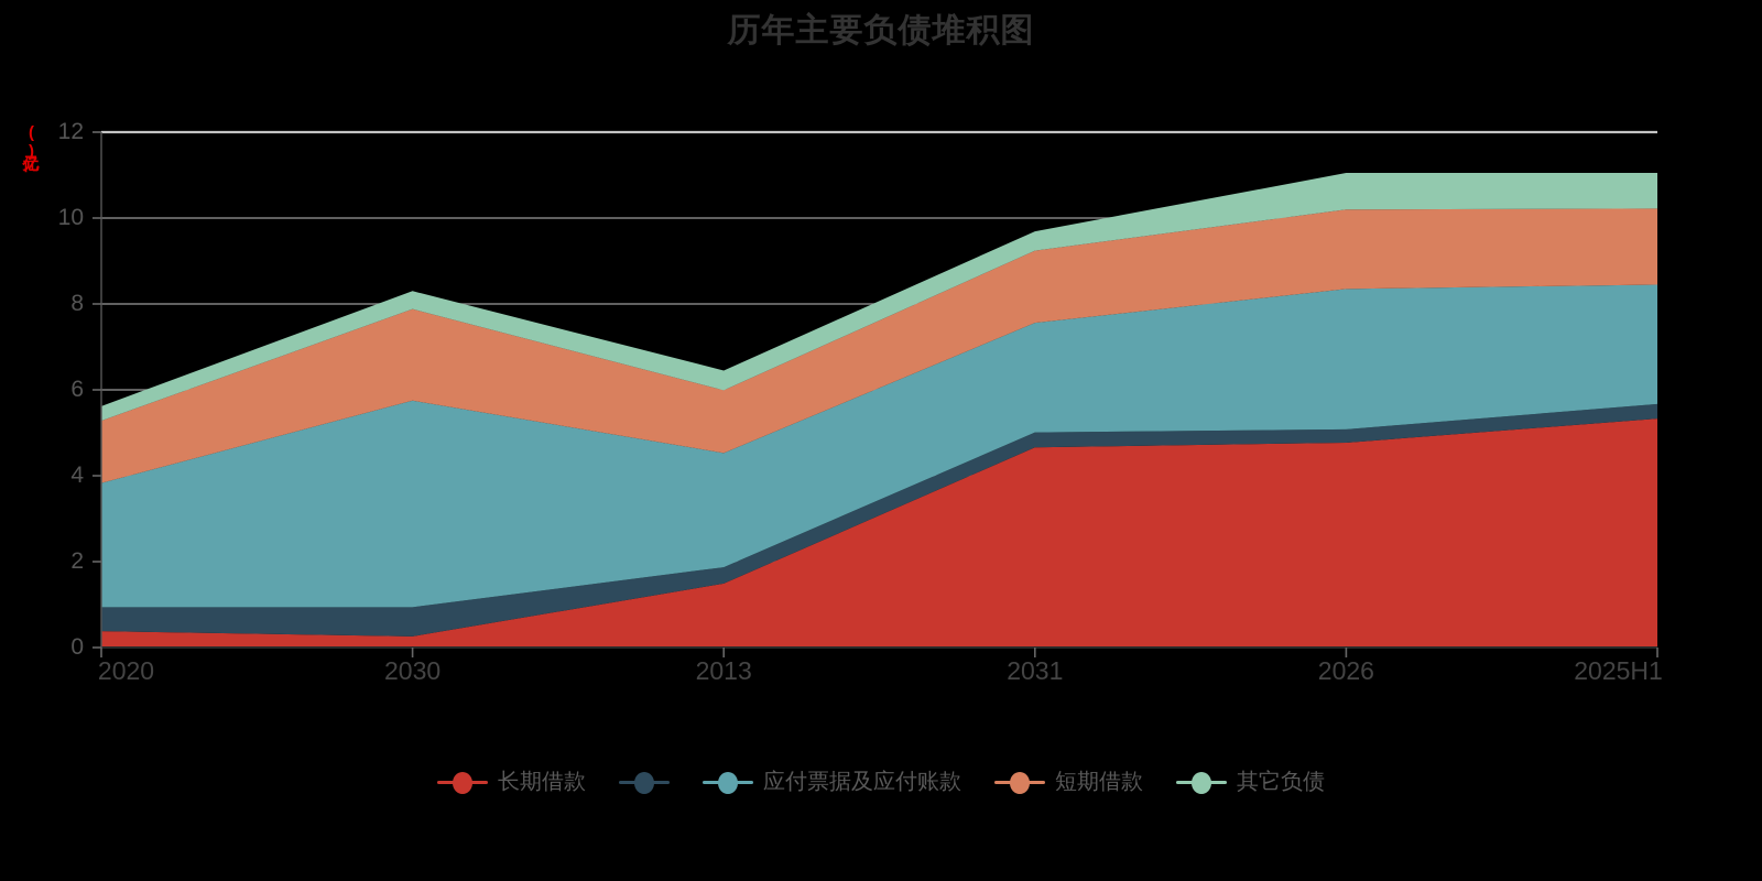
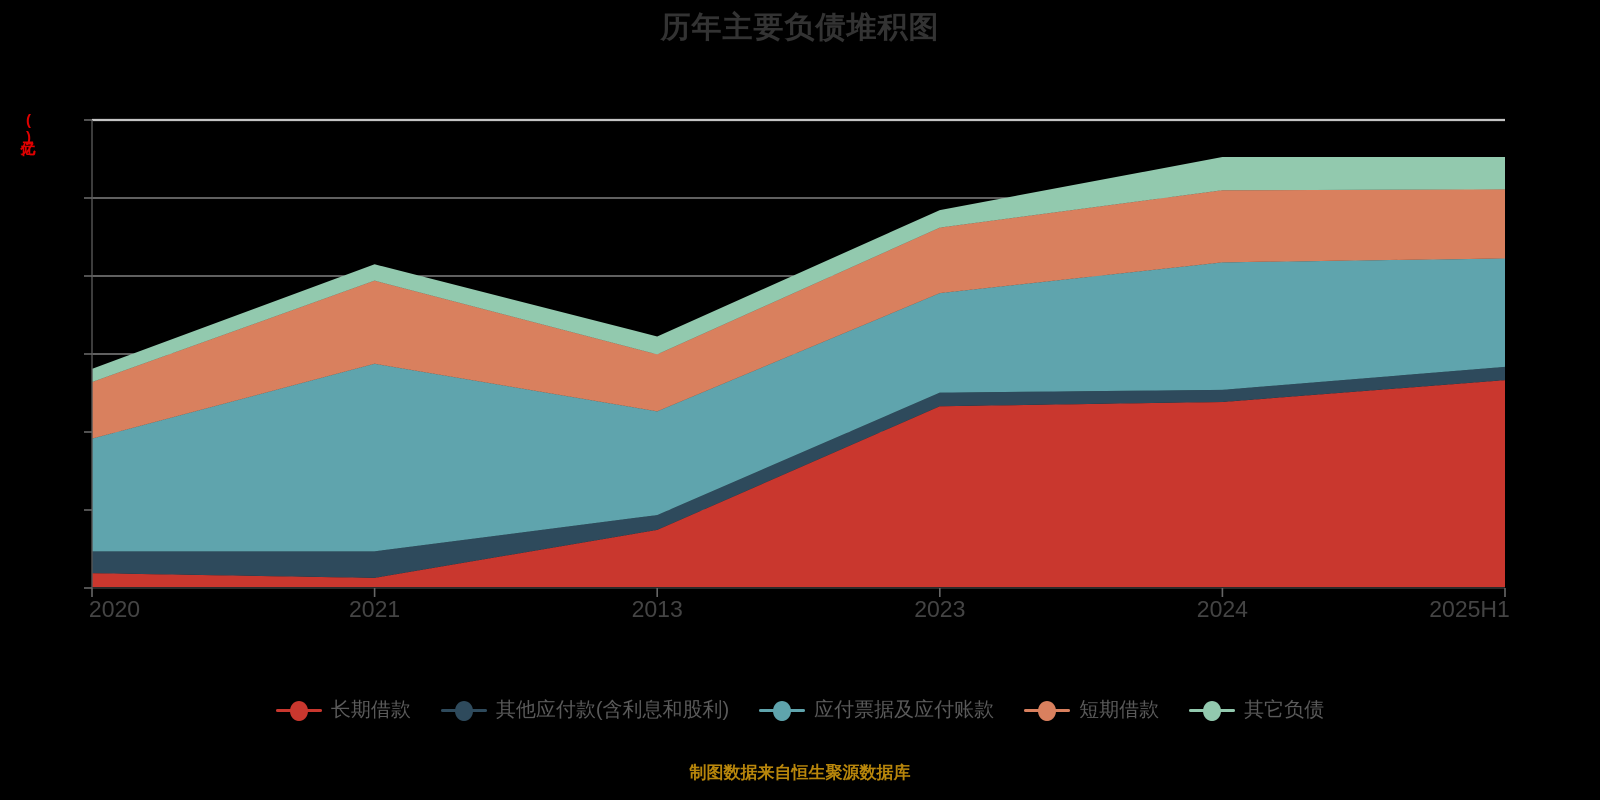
  历年主要负债堆积图
- 0
- 2
- 4
- 6
- 8
- 10
- 12
  长期借款
+ 其他应付款(含利息和股利)
  应付票据及应付账款
  短期借款
  其它负债
+ 制图数据来自恒生聚源数据库
  2020
- 2030
+ 2021
  2013
- 2031
+ 2023
- 2026
+ 2024
  2025H1
